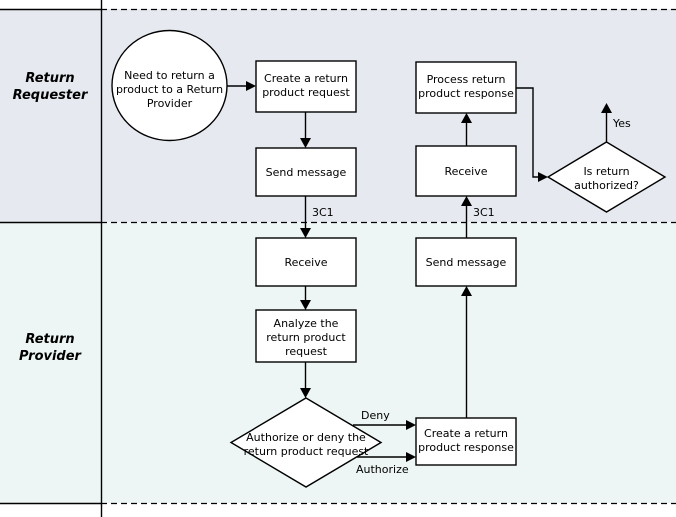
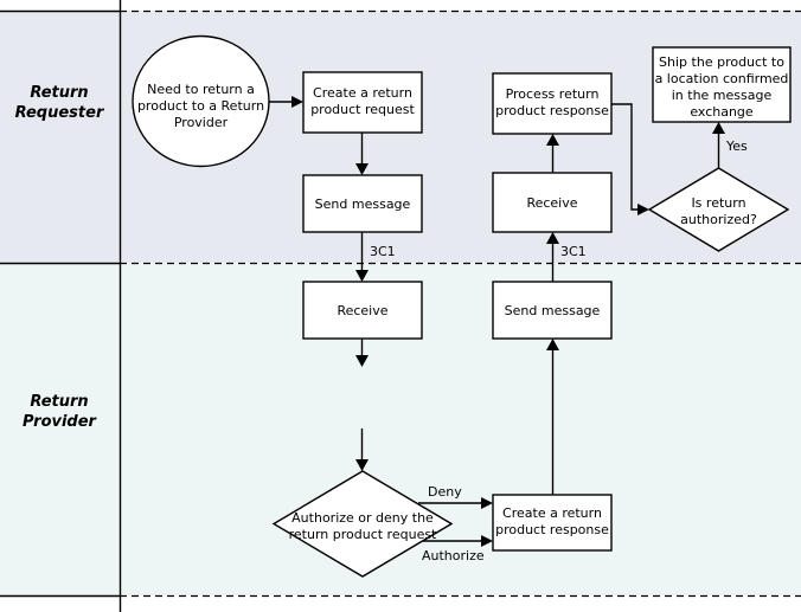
  Return
  Requester
  Return
  Provider
  3C1
  3C1
  Deny
  Authorize
  Yes
  Need to return a
  product to a Return
  Provider
  Create a return
  product request
  Send message
  Receive
- Analyze the
- return product
- request
  Authorize or deny the
  return product request
  Create a return
  product response
  Send message
  Receive
  Process return
  product response
  Is return
  authorized?
+ Ship the product to
+ a location confirmed
+ in the message
+ exchange
